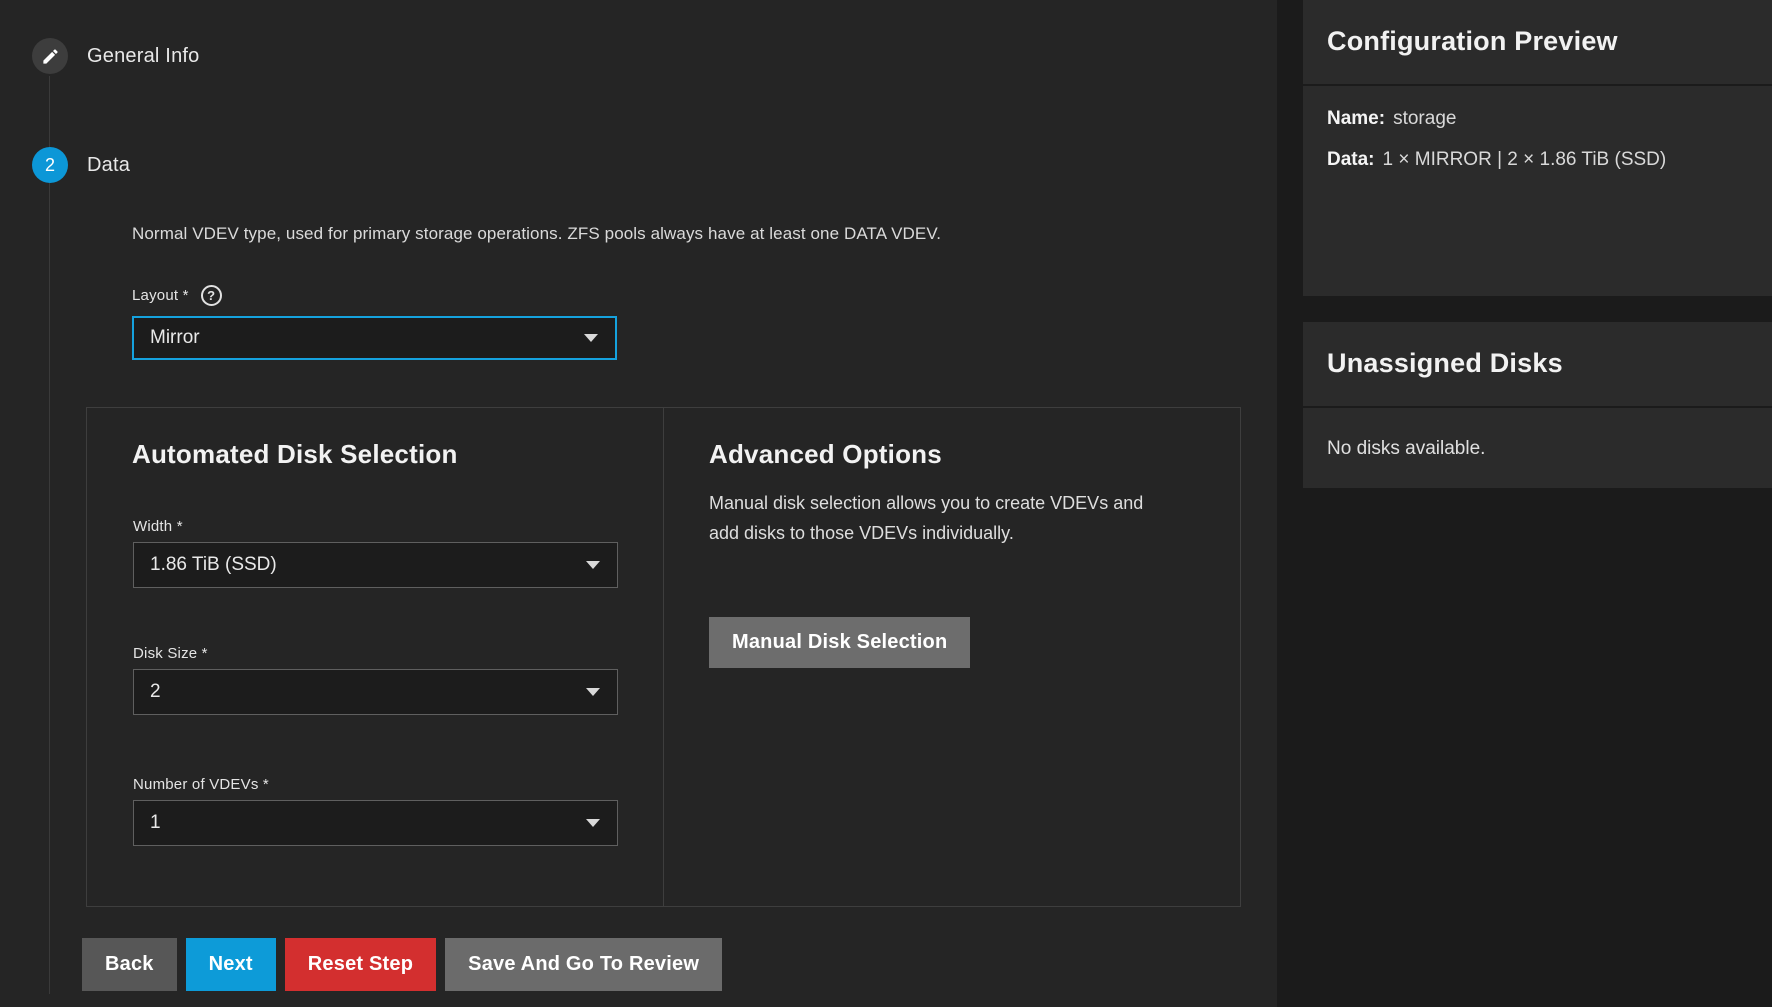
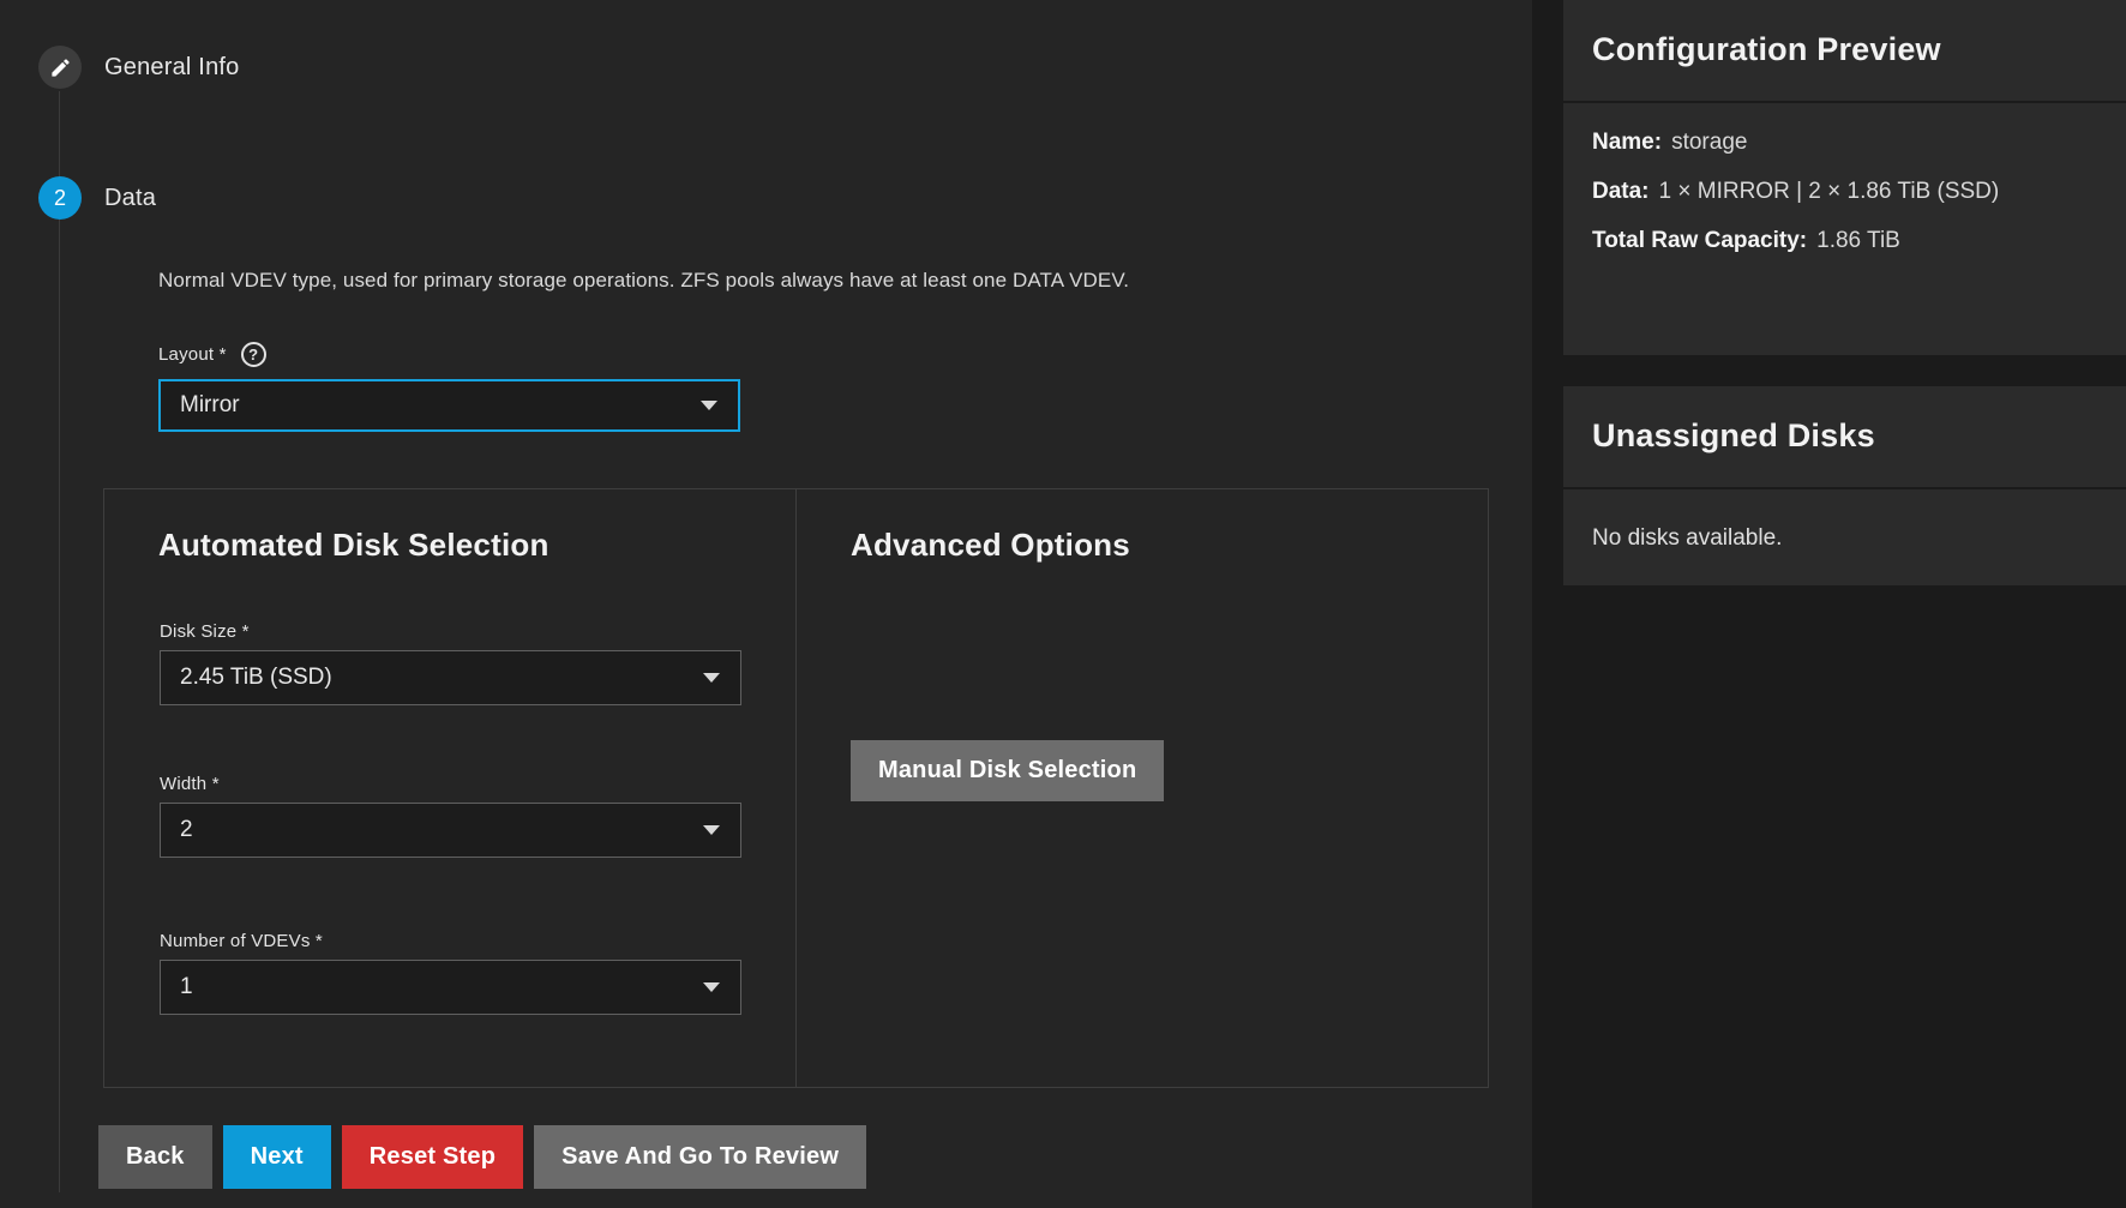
  General Info
  2
  Data
  Normal VDEV type, used for primary storage operations. ZFS pools always have at least one DATA VDEV.
  Layout *
  ?
  Mirror
  Automated Disk Selection
- Width *
+ Disk Size *
- 1.86 TiB (SSD)
+ 2.45 TiB (SSD)
- Disk Size *
+ Width *
  2
  Number of VDEVs *
  1
  Advanced Options
- Manual disk selection allows you to create VDEVs and add disks to those VDEVs individually.
  Manual Disk Selection
  Back
  Next
  Reset Step
  Save And Go To Review
  Configuration Preview
  Name:
  storage
  Data:
  1 × MIRROR | 2 × 1.86 TiB (SSD)
+ Total Raw Capacity:
+ 1.86 TiB
  Unassigned Disks
  No disks available.
